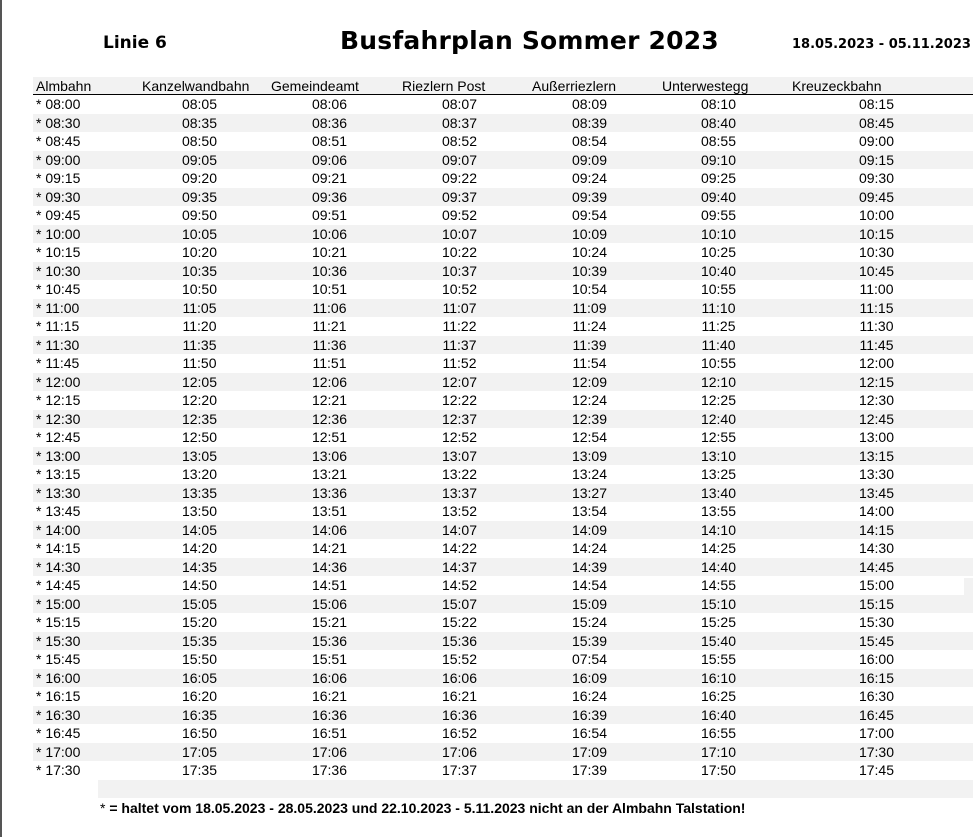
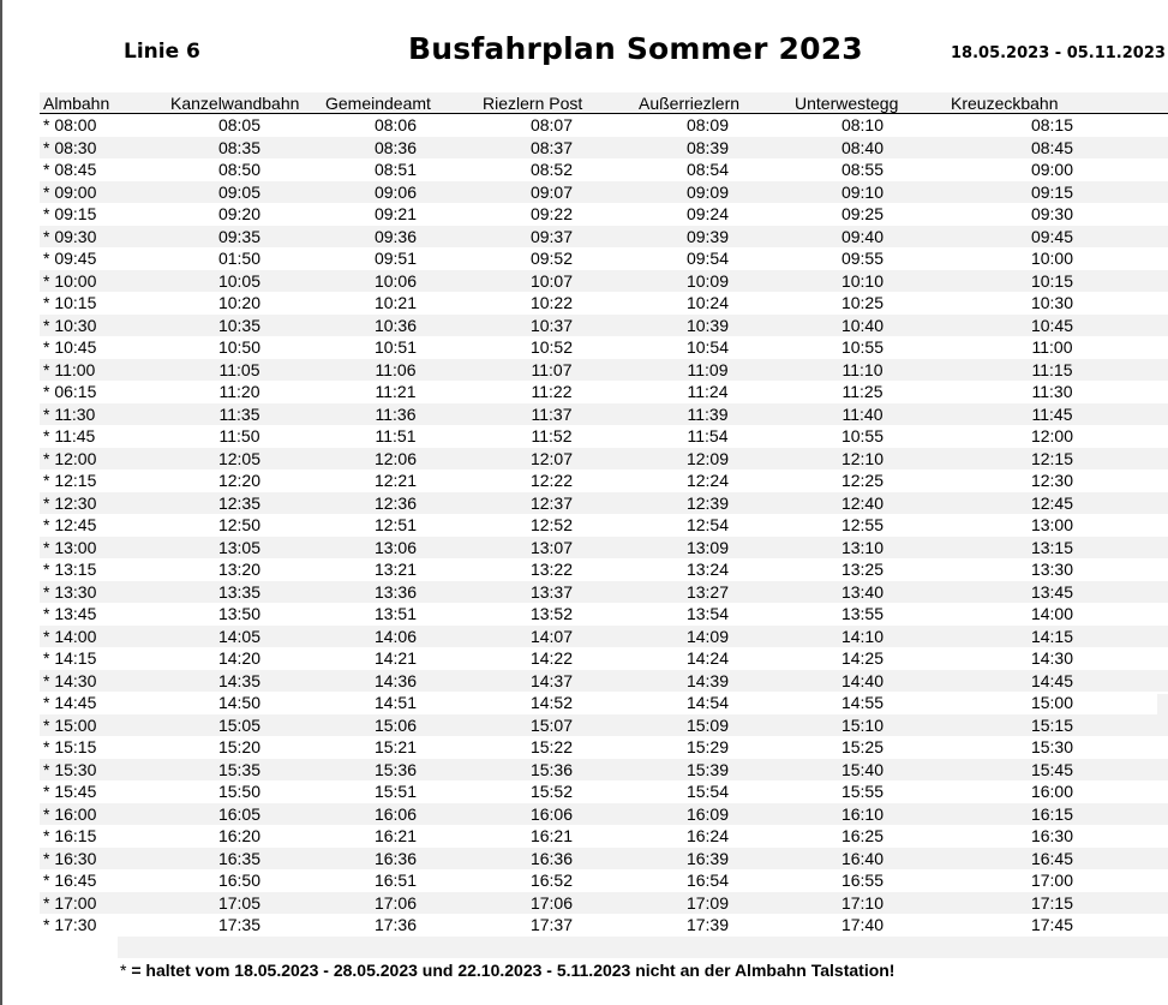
  Linie 6
  Busfahrplan Sommer 2023
  18.05.2023 - 05.11.2023
  Almbahn
  Kanzelwandbahn
  Gemeindeamt
  Riezlern Post
  Außerriezlern
  Unterwestegg
  Kreuzeckbahn
  * 08:00
  08:05
  08:06
  08:07
  08:09
  08:10
  08:15
  * 08:30
  08:35
  08:36
  08:37
  08:39
  08:40
  08:45
  * 08:45
  08:50
  08:51
  08:52
  08:54
  08:55
  09:00
  * 09:00
  09:05
  09:06
  09:07
  09:09
  09:10
  09:15
  * 09:15
  09:20
  09:21
  09:22
  09:24
  09:25
  09:30
  * 09:30
  09:35
  09:36
  09:37
  09:39
  09:40
  09:45
  * 09:45
- 09:50
+ 01:50
  09:51
  09:52
  09:54
  09:55
  10:00
  * 10:00
  10:05
  10:06
  10:07
  10:09
  10:10
  10:15
  * 10:15
  10:20
  10:21
  10:22
  10:24
  10:25
  10:30
  * 10:30
  10:35
  10:36
  10:37
  10:39
  10:40
  10:45
  * 10:45
  10:50
  10:51
  10:52
  10:54
  10:55
  11:00
  * 11:00
  11:05
  11:06
  11:07
  11:09
  11:10
  11:15
- * 11:15
+ * 06:15
  11:20
  11:21
  11:22
  11:24
  11:25
  11:30
  * 11:30
  11:35
  11:36
  11:37
  11:39
  11:40
  11:45
  * 11:45
  11:50
  11:51
  11:52
  11:54
  10:55
  12:00
  * 12:00
  12:05
  12:06
  12:07
  12:09
  12:10
  12:15
  * 12:15
  12:20
  12:21
  12:22
  12:24
  12:25
  12:30
  * 12:30
  12:35
  12:36
  12:37
  12:39
  12:40
  12:45
  * 12:45
  12:50
  12:51
  12:52
  12:54
  12:55
  13:00
  * 13:00
  13:05
  13:06
  13:07
  13:09
  13:10
  13:15
  * 13:15
  13:20
  13:21
  13:22
  13:24
  13:25
  13:30
  * 13:30
  13:35
  13:36
  13:37
  13:27
  13:40
  13:45
  * 13:45
  13:50
  13:51
  13:52
  13:54
  13:55
  14:00
  * 14:00
  14:05
  14:06
  14:07
  14:09
  14:10
  14:15
  * 14:15
  14:20
  14:21
  14:22
  14:24
  14:25
  14:30
  * 14:30
  14:35
  14:36
  14:37
  14:39
  14:40
  14:45
  * 14:45
  14:50
  14:51
  14:52
  14:54
  14:55
  15:00
  * 15:00
  15:05
  15:06
  15:07
  15:09
  15:10
  15:15
  * 15:15
  15:20
  15:21
  15:22
- 15:24
+ 15:29
  15:25
  15:30
  * 15:30
  15:35
  15:36
  15:36
  15:39
  15:40
  15:45
  * 15:45
  15:50
  15:51
  15:52
- 07:54
+ 15:54
  15:55
  16:00
  * 16:00
  16:05
  16:06
  16:06
  16:09
  16:10
  16:15
  * 16:15
  16:20
  16:21
  16:21
  16:24
  16:25
  16:30
  * 16:30
  16:35
  16:36
  16:36
  16:39
  16:40
  16:45
  * 16:45
  16:50
  16:51
  16:52
  16:54
  16:55
  17:00
  * 17:00
  17:05
  17:06
  17:06
  17:09
  17:10
- 17:30
+ 17:15
  * 17:30
  17:35
  17:36
  17:37
  17:39
- 17:50
+ 17:40
  17:45
  * = haltet vom 18.05.2023 - 28.05.2023 und 22.10.2023 - 5.11.2023 nicht an der Almbahn Talstation!
